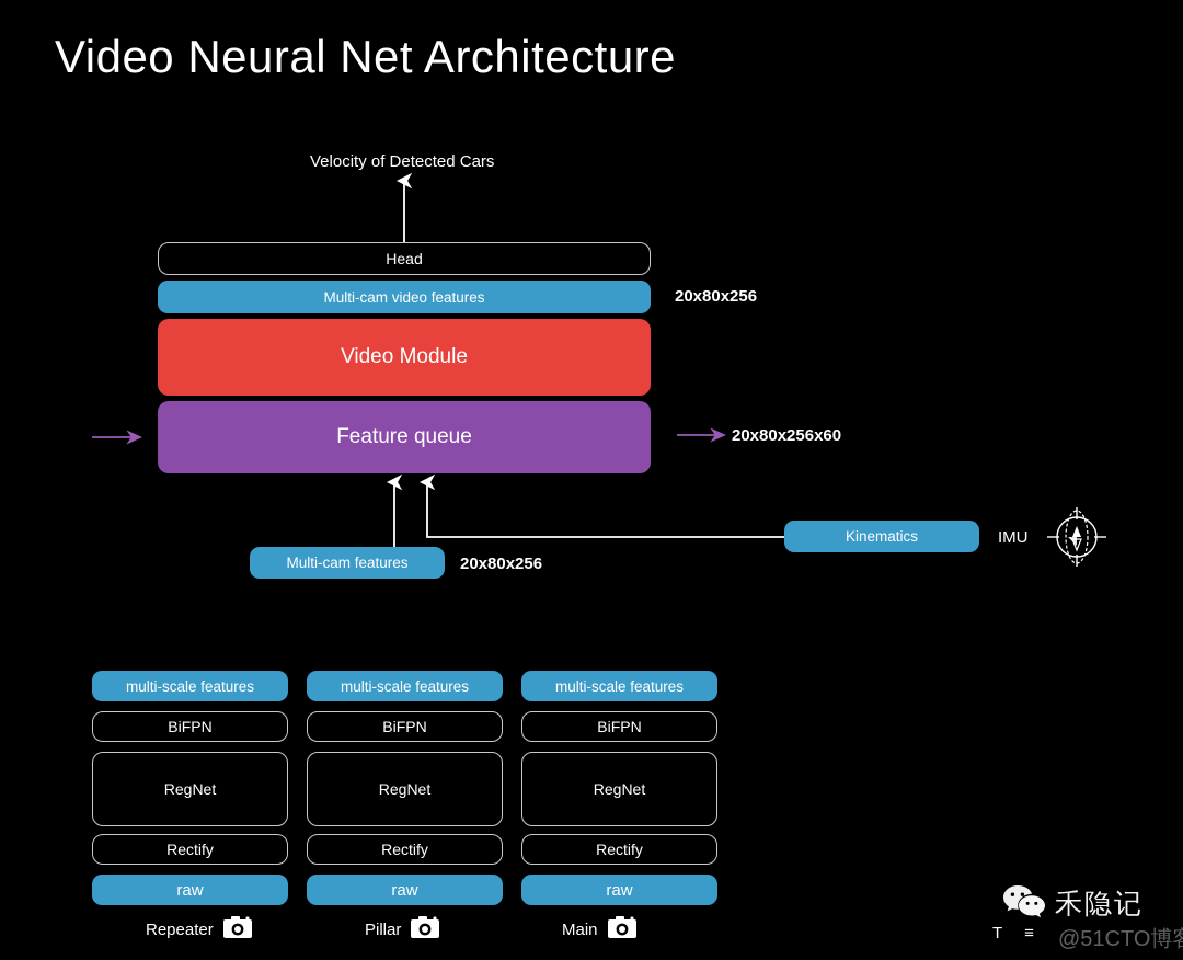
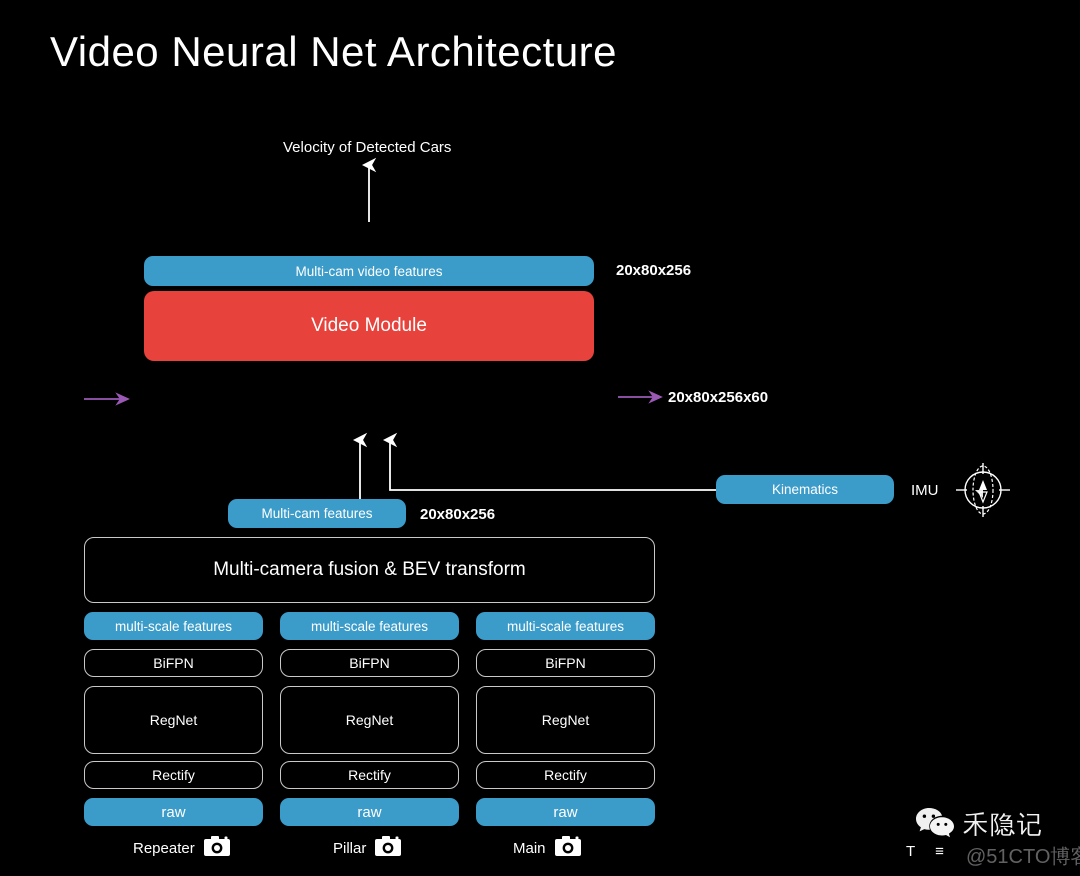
  Video Neural Net Architecture
  Velocity of Detected Cars
- Head
  Multi-cam video features
  20x80x256
  Video Module
- Feature queue
  20x80x256x60
  Multi-cam features
  20x80x256
  Kinematics
  IMU
+ Multi-camera fusion & BEV transform
  multi-scale features
  BiFPN
  RegNet
  Rectify
  raw
  Repeater
  multi-scale features
  BiFPN
  RegNet
  Rectify
  raw
  Pillar
  multi-scale features
  BiFPN
  RegNet
  Rectify
  raw
  Main
  禾隐记
  T
  ≡
  @51CTO博
